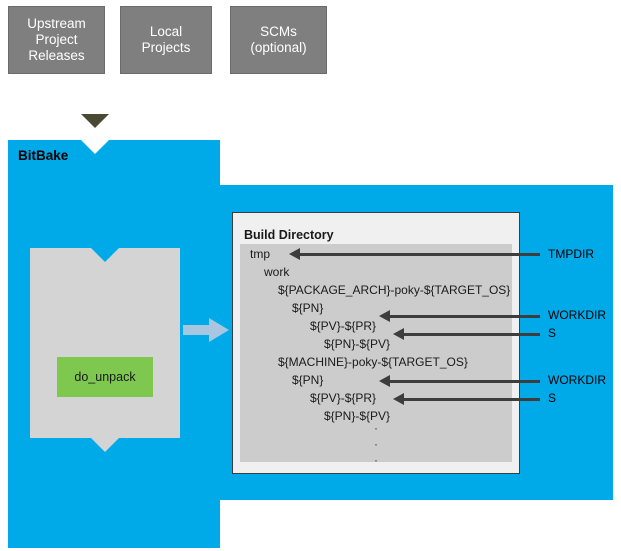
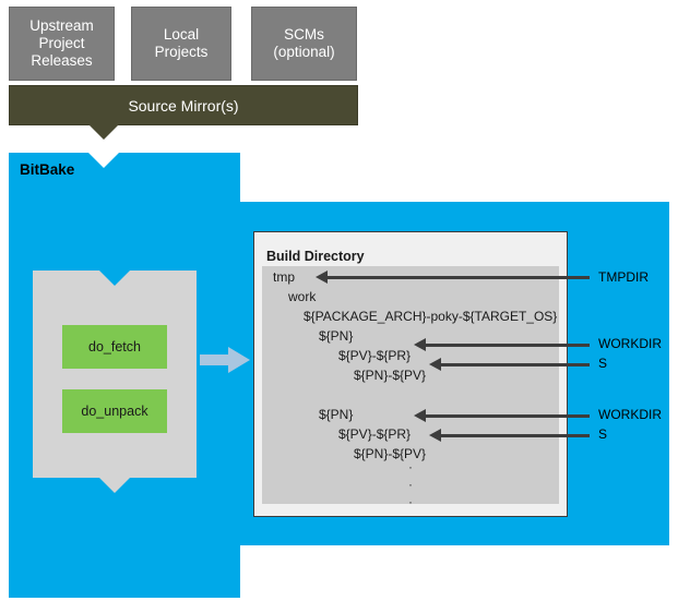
  BitBake
  Upstream
  Project
  Releases
  Local
  Projects
  SCMs
  (optional)
+ Source Mirror(s)
+ do_fetch
  do_unpack
  Build Directory
  tmp
  work
  ${PACKAGE_ARCH}-poky-${TARGET_OS}
  ${PN}
  ${PV}-${PR}
  ${PN}-${PV}
- ${MACHINE}-poky-${TARGET_OS}
  ${PN}
  ${PV}-${PR}
  ${PN}-${PV}
  ·
  ·
  ·
  TMPDIR
  WORKDIR
  S
  WORKDIR
  S
